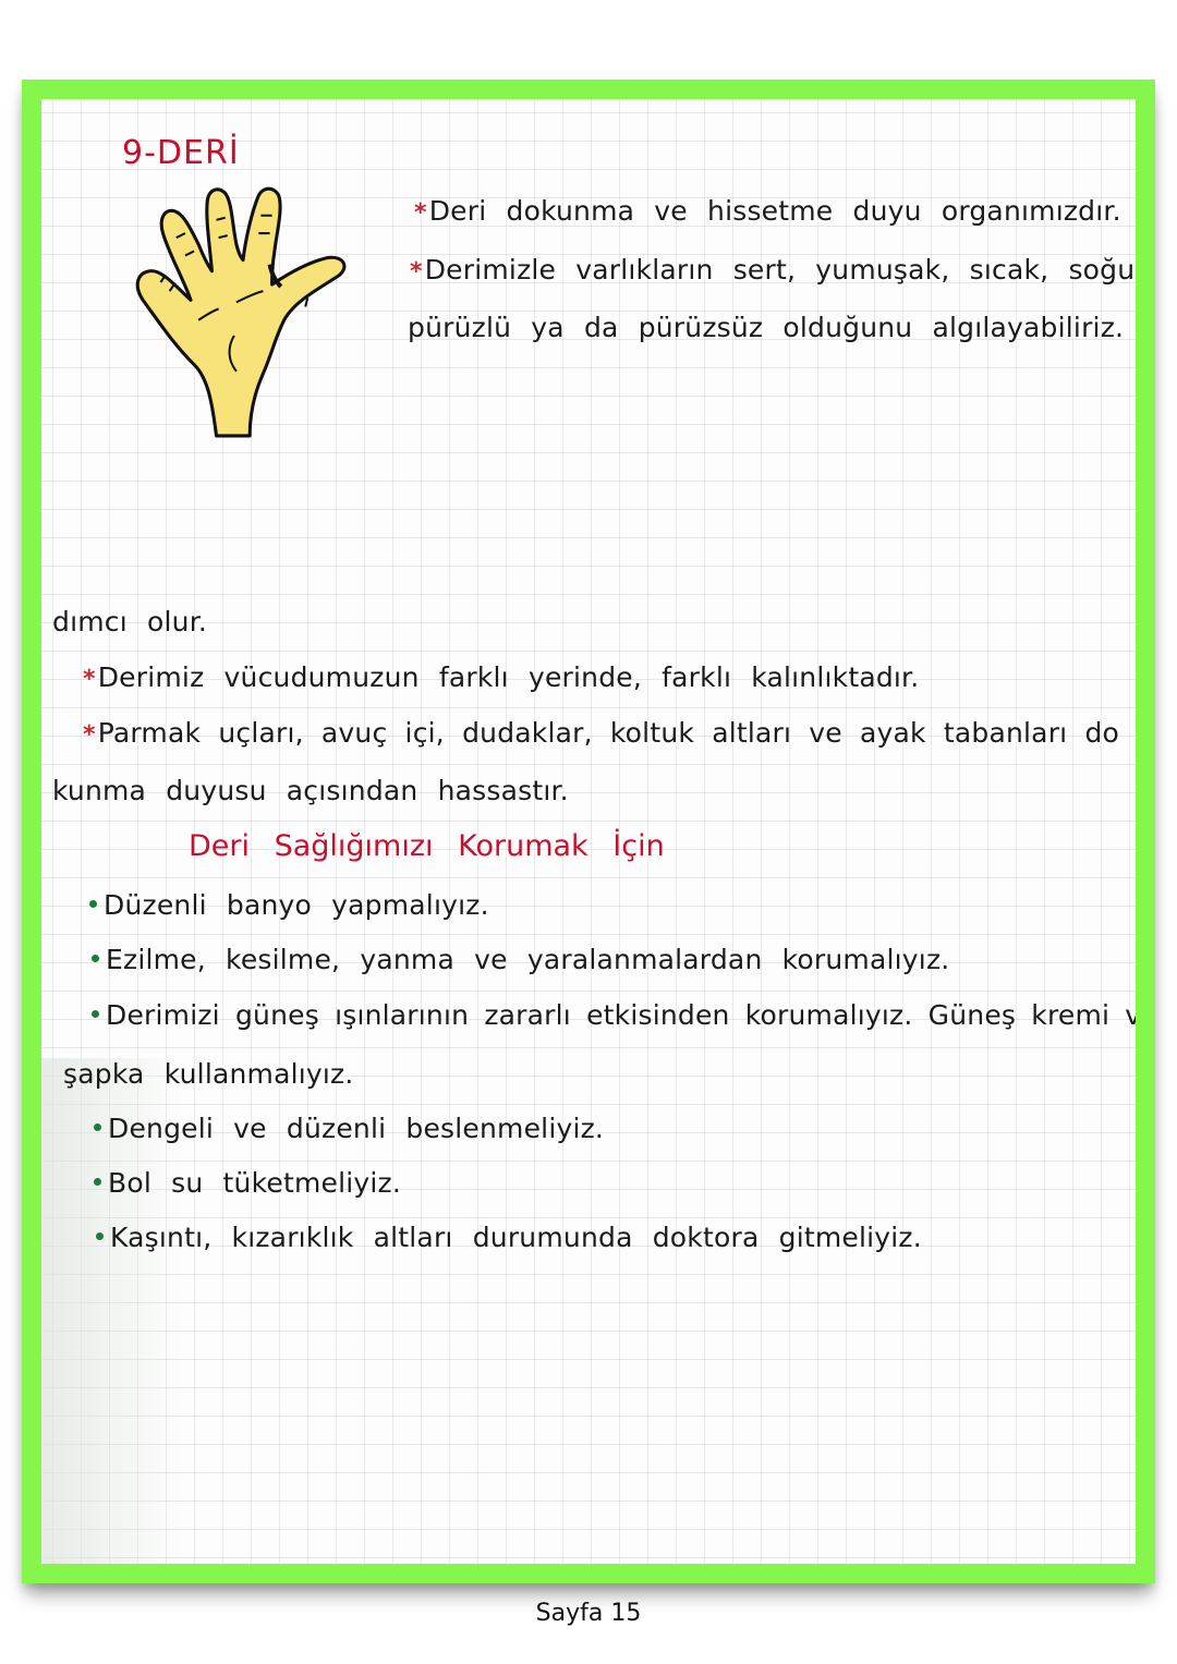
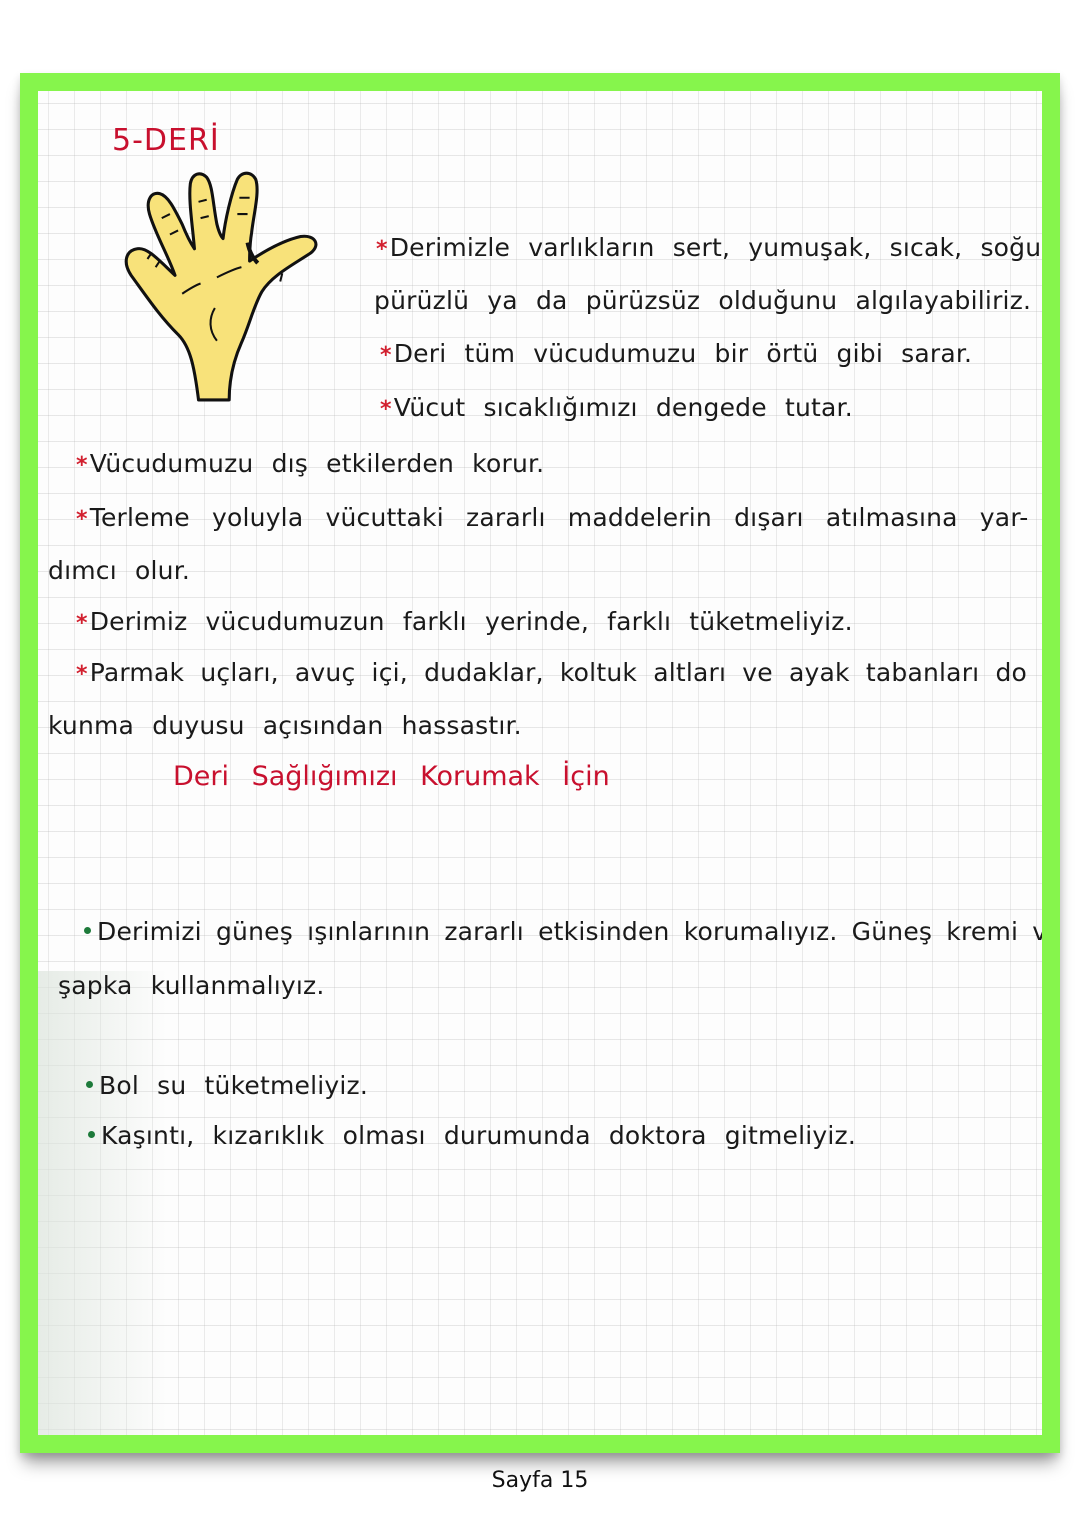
- 9-DERİ
+ 5-DERİ
- *Deri dokunma ve hissetme duyu organımızdır.
  *Derimizle varlıkların sert, yumuşak, sıcak, soğu
  pürüzlü ya da pürüzsüz olduğunu algılayabiliriz.
+ *Deri tüm vücudumuzu bir örtü gibi sarar.
+ *Vücut sıcaklığımızı dengede tutar.
+ *Vücudumuzu dış etkilerden korur.
+ *Terleme yoluyla vücuttaki zararlı maddelerin dışarı atılmasına yar-
  dımcı olur.
- *Derimiz vücudumuzun farklı yerinde, farklı kalınlıktadır.
+ *Derimiz vücudumuzun farklı yerinde, farklı tüketmeliyiz.
  *Parmak uçları, avuç içi, dudaklar, koltuk altları ve ayak tabanları do
  kunma duyusu açısından hassastır.
  Deri Sağlığımızı Korumak İçin
- Düzenli banyo yapmalıyız.
- Ezilme, kesilme, yanma ve yaralanmalardan korumalıyız.
  Derimizi güneş ışınlarının zararlı etkisinden korumalıyız. Güneş kremi v
  şapka kullanmalıyız.
- Dengeli ve düzenli beslenmeliyiz.
  Bol su tüketmeliyiz.
- Kaşıntı, kızarıklık altları durumunda doktora gitmeliyiz.
+ Kaşıntı, kızarıklık olması durumunda doktora gitmeliyiz.
  Sayfa 15
